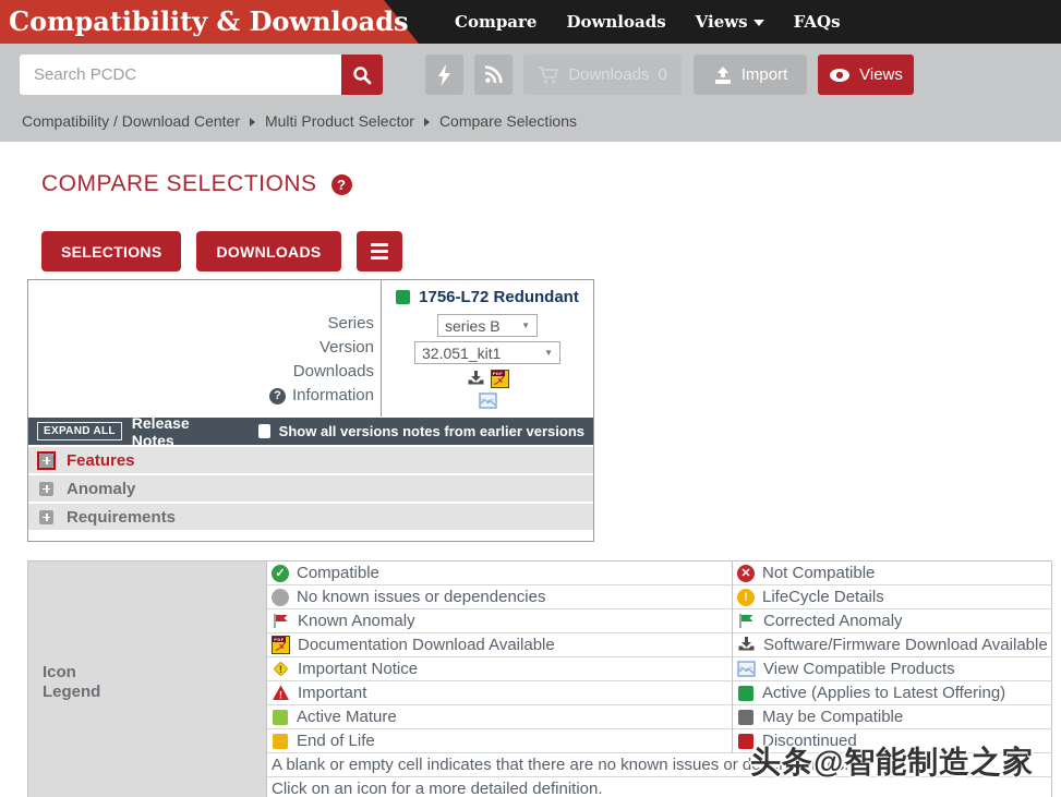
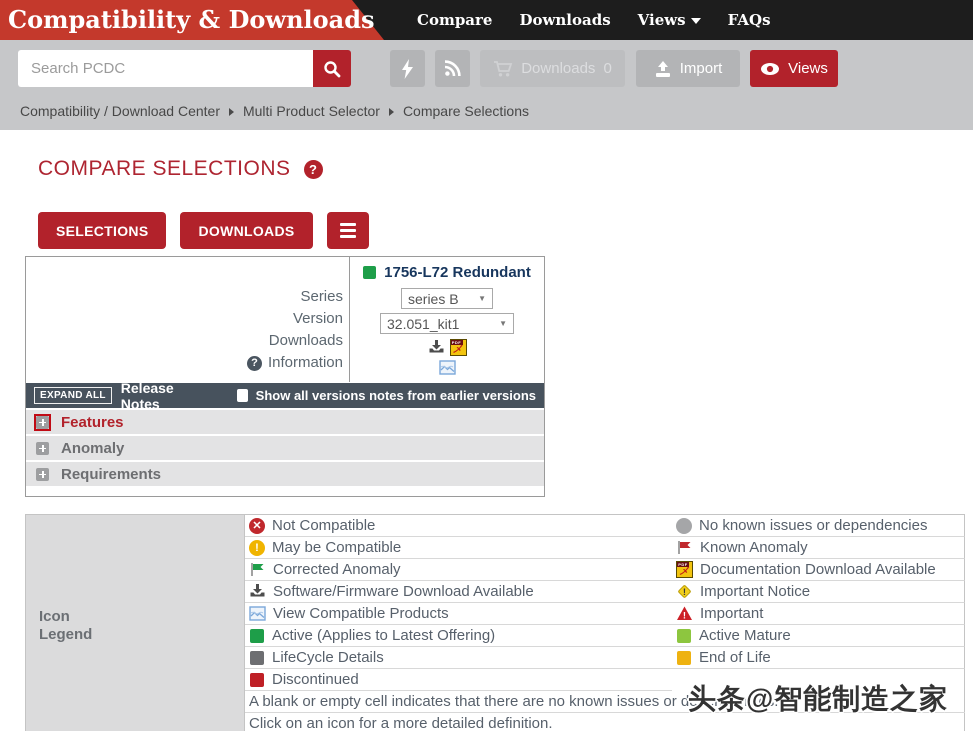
  Compatibility & Downloads
  Compare
  Downloads
  Views
  FAQs
  Search PCDC
  Downloads
  0
  Import
  Views
  Compatibility / Download Center
  Multi Product Selector
  Compare Selections
  COMPARE SELECTIONS
  ?
  SELECTIONS
  DOWNLOADS
  Series
  Version
  Downloads
  ?
  Information
  1756-L72 Redundant
  series B
  ▼
  32.051_kit1
  ▼
  メ
  EXPAND ALL
  Release Notes
  Show all versions notes from earlier versions
  Features
  Anomaly
  Requirements
  Icon
  Legend
- ✓
- Compatible
  ✕
  Not Compatible
  No known issues or dependencies
  !
- LifeCycle Details
+ May be Compatible
  Known Anomaly
  Corrected Anomaly
  メ
  Documentation Download Available
  Software/Firmware Download Available
  !
  Important Notice
  View Compatible Products
  !
  Important
  Active (Applies to Latest Offering)
  Active Mature
- May be Compatible
+ LifeCycle Details
  End of Life
  Discontinued
  A blank or empty cell indicates that there are no known issues or dependencies.
  Click on an icon for a more detailed definition.
  头条@智能制造之家
